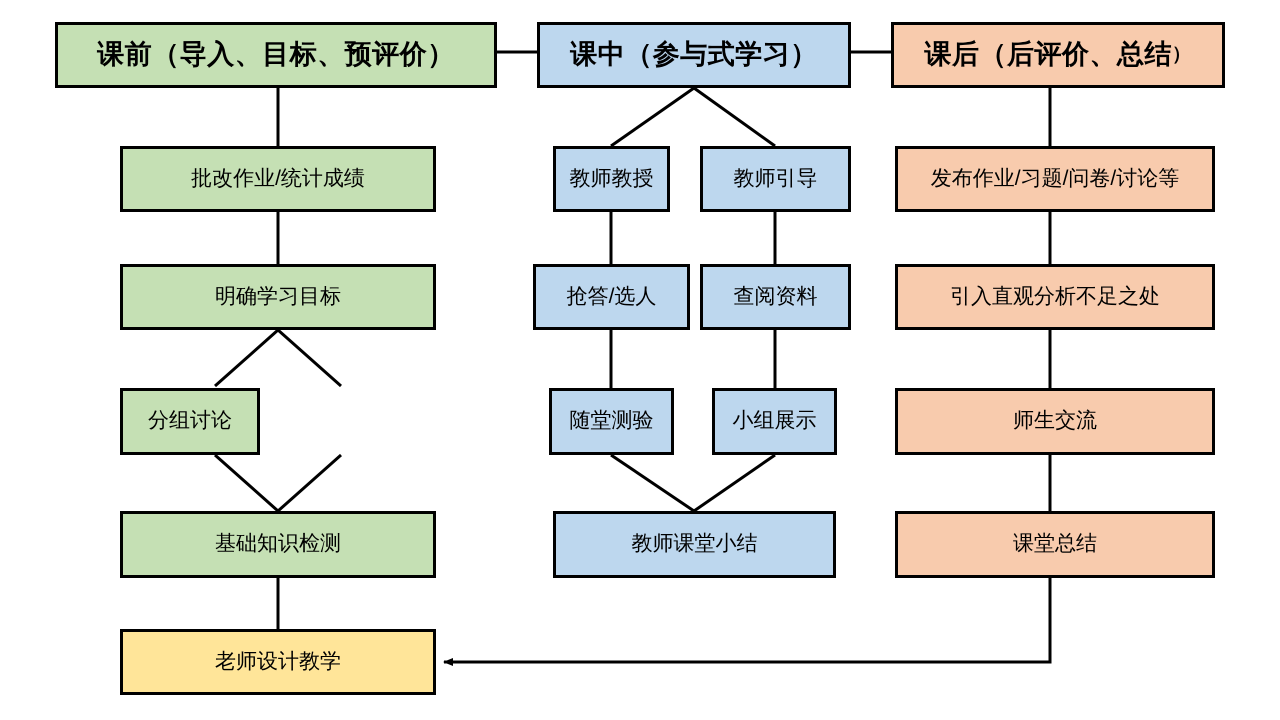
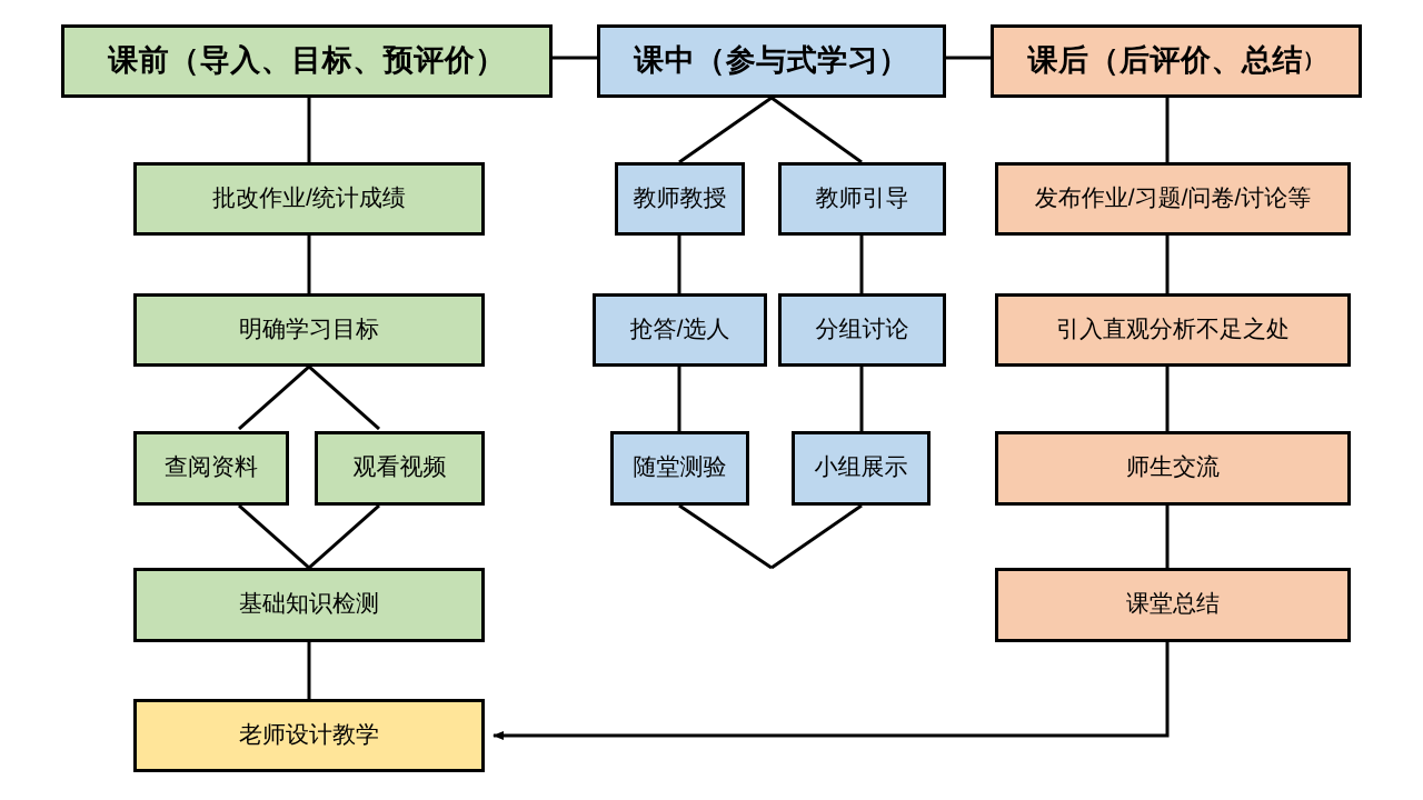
  课前（导入、目标、预评价）
  批改作业/统计成绩
  明确学习目标
- 分组讨论
+ 查阅资料
+ 观看视频
  基础知识检测
  课中（参与式学习）
  教师教授
  教师引导
  抢答/选人
- 查阅资料
+ 分组讨论
  随堂测验
  小组展示
- 教师课堂小结
  课后（后评价、总结
  ）
  发布作业/习题/问卷/讨论等
  引入直观分析不足之处
  师生交流
  课堂总结
  老师设计教学
